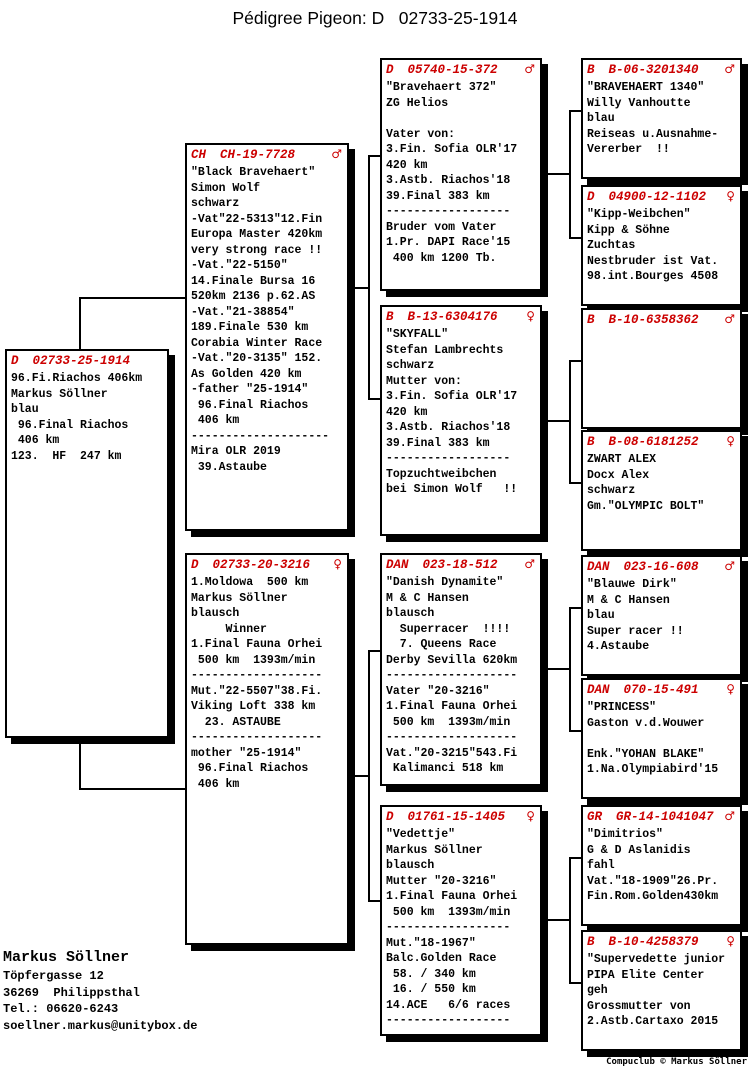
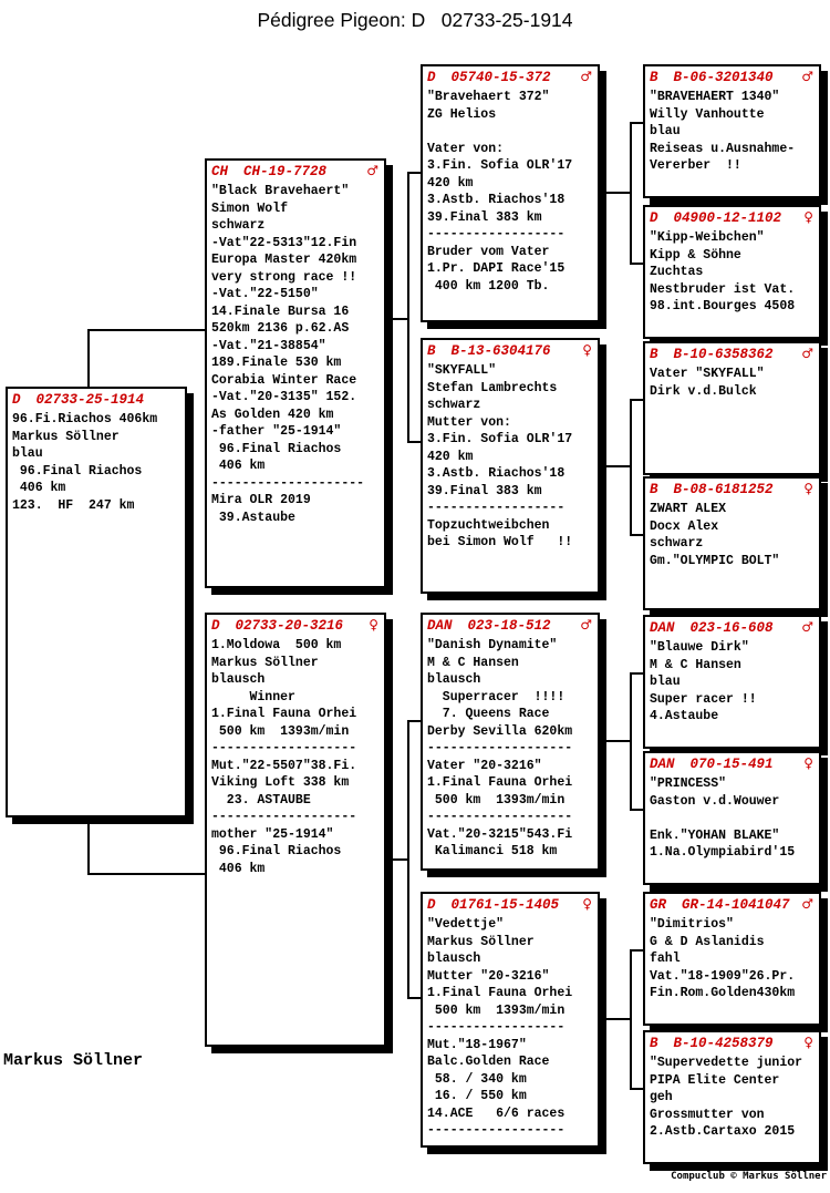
  Pédigree Pigeon: D 02733-25-1914
  D
  02733-25-1914
  96.Fi.Riachos 406km
  Markus Söllner
  blau
  96.Final Riachos
  406 km
  123. HF 247 km
  CH
  CH-19-7728
  ♂
  "Black Bravehaert"
  Simon Wolf
  schwarz
  -Vat"22-5313"12.Fin
  Europa Master 420km
  very strong race !!
  -Vat."22-5150"
  14.Finale Bursa 16
  520km 2136 p.62.AS
  -Vat."21-38854"
  189.Finale 530 km
  Corabia Winter Race
  -Vat."20-3135" 152.
  As Golden 420 km
  -father "25-1914"
  96.Final Riachos
  406 km
  --------------------
  Mira OLR 2019
  39.Astaube
  D
  02733-20-3216
  ♀
  1.Moldowa 500 km
  Markus Söllner
  blausch
  Winner
  1.Final Fauna Orhei
  500 km 1393m/min
  -------------------
  Mut."22-5507"38.Fi.
  Viking Loft 338 km
  23. ASTAUBE
  -------------------
  mother "25-1914"
  96.Final Riachos
  406 km
  D
  05740-15-372
  ♂
  "Bravehaert 372"
  ZG Helios
  Vater von:
  3.Fin. Sofia OLR'17
  420 km
  3.Astb. Riachos'18
  39.Final 383 km
  ------------------
  Bruder vom Vater
  1.Pr. DAPI Race'15
  400 km 1200 Tb.
  B
  B-13-6304176
  ♀
  "SKYFALL"
  Stefan Lambrechts
  schwarz
  Mutter von:
  3.Fin. Sofia OLR'17
  420 km
  3.Astb. Riachos'18
  39.Final 383 km
  ------------------
  Topzuchtweibchen
  bei Simon Wolf !!
  DAN
  023-18-512
  ♂
  "Danish Dynamite"
  M & C Hansen
  blausch
  Superracer !!!!
  7. Queens Race
  Derby Sevilla 620km
  -------------------
  Vater "20-3216"
  1.Final Fauna Orhei
  500 km 1393m/min
  -------------------
  Vat."20-3215"543.Fi
  Kalimanci 518 km
  D
  01761-15-1405
  ♀
  "Vedettje"
  Markus Söllner
  blausch
  Mutter "20-3216"
  1.Final Fauna Orhei
  500 km 1393m/min
  ------------------
  Mut."18-1967"
  Balc.Golden Race
  58. / 340 km
  16. / 550 km
  14.ACE 6/6 races
  ------------------
  B
  B-06-3201340
  ♂
  "BRAVEHAERT 1340"
  Willy Vanhoutte
  blau
  Reiseas u.Ausnahme-
  Vererber !!
  D
  04900-12-1102
  ♀
  "Kipp-Weibchen"
  Kipp & Söhne
  Zuchtas
  Nestbruder ist Vat.
  98.int.Bourges 4508
  B
  B-10-6358362
  ♂
+ Vater "SKYFALL"
+ Dirk v.d.Bulck
  B
  B-08-6181252
  ♀
  ZWART ALEX
  Docx Alex
  schwarz
  Gm."OLYMPIC BOLT"
  DAN
  023-16-608
  ♂
  "Blauwe Dirk"
  M & C Hansen
  blau
  Super racer !!
  4.Astaube
  DAN
  070-15-491
  ♀
  "PRINCESS"
  Gaston v.d.Wouwer
  Enk."YOHAN BLAKE"
  1.Na.Olympiabird'15
  GR
  GR-14-1041047
  ♂
  "Dimitrios"
  G & D Aslanidis
  fahl
  Vat."18-1909"26.Pr.
  Fin.Rom.Golden430km
  B
  B-10-4258379
  ♀
  "Supervedette junior
  PIPA Elite Center
  geh
  Grossmutter von
  2.Astb.Cartaxo 2015
  Markus Söllner
- Töpfergasse 12
- 36269 Philippsthal
- Tel.: 06620-6243
- soellner.markus@unitybox.de
  Compuclub © Markus Söllner
